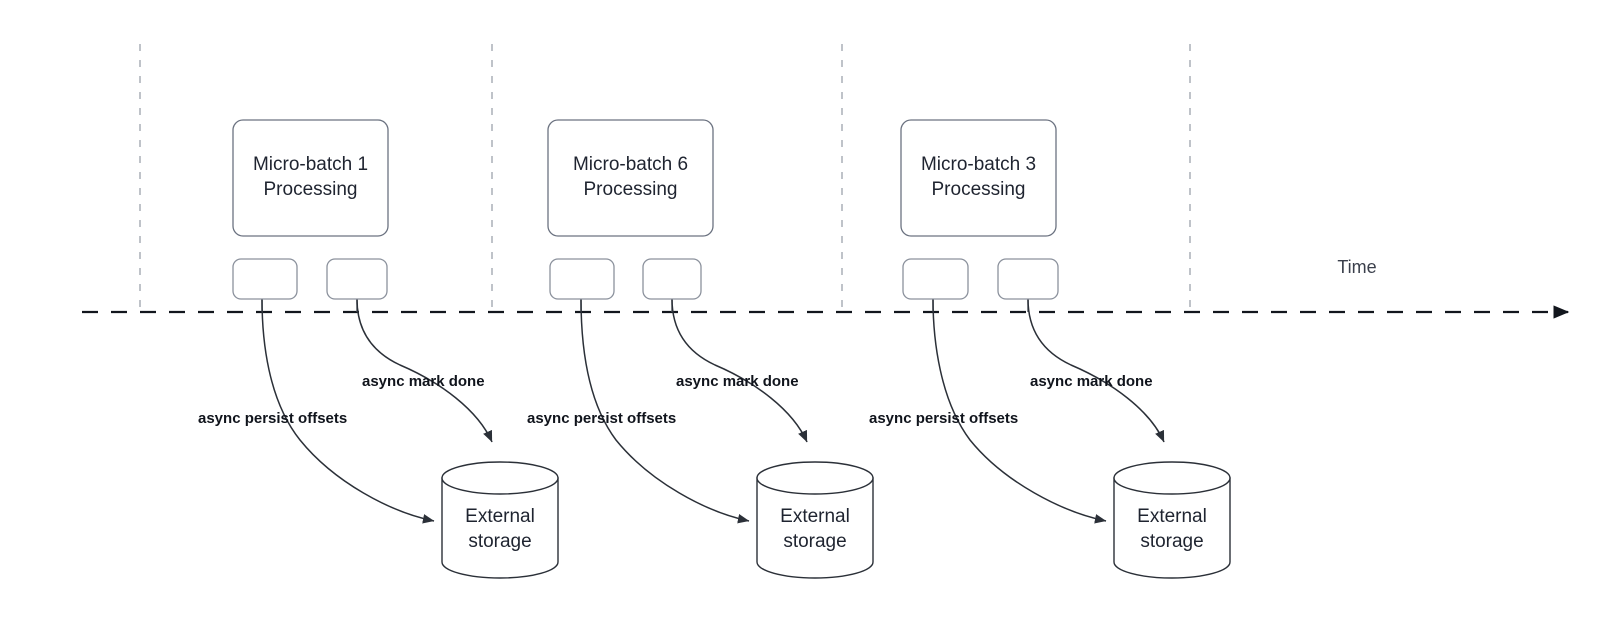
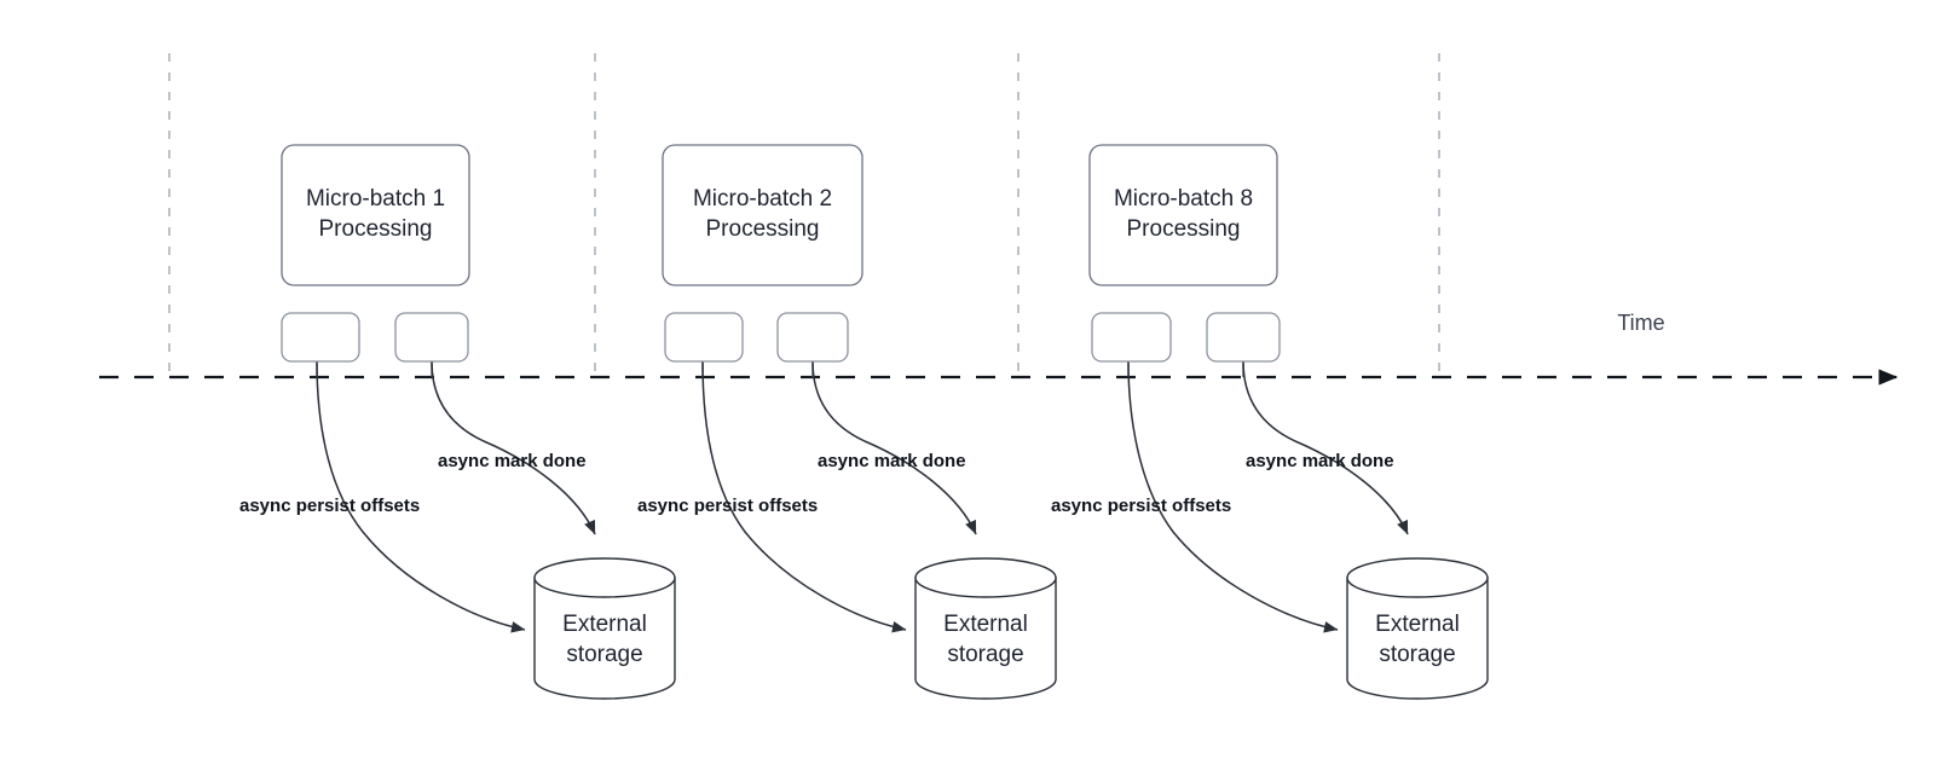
  Time
  Micro-batch 1
  Processing
  External
  storage
  async persist offsets
  async mark done
- Micro-batch 6
+ Micro-batch 2
  Processing
  External
  storage
  async persist offsets
  async mark done
- Micro-batch 3
+ Micro-batch 8
  Processing
  External
  storage
  async persist offsets
  async mark done
